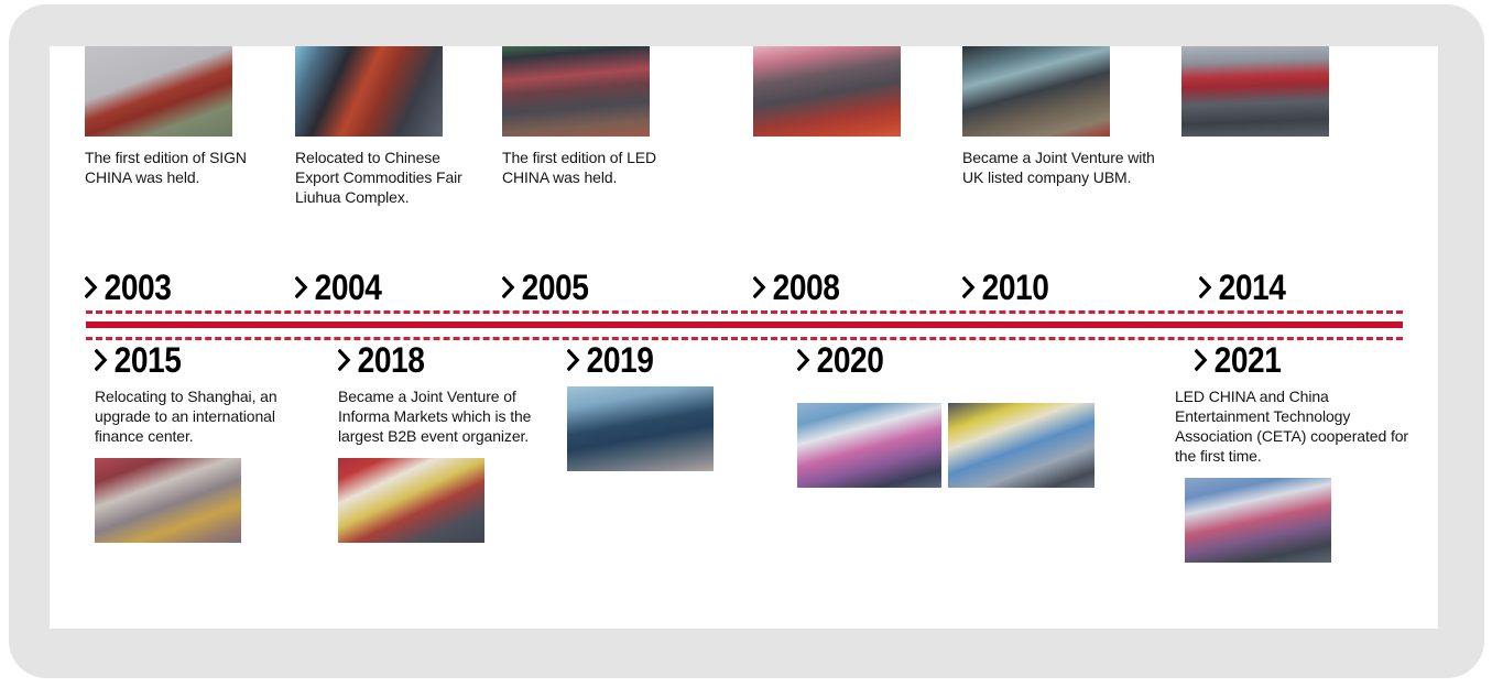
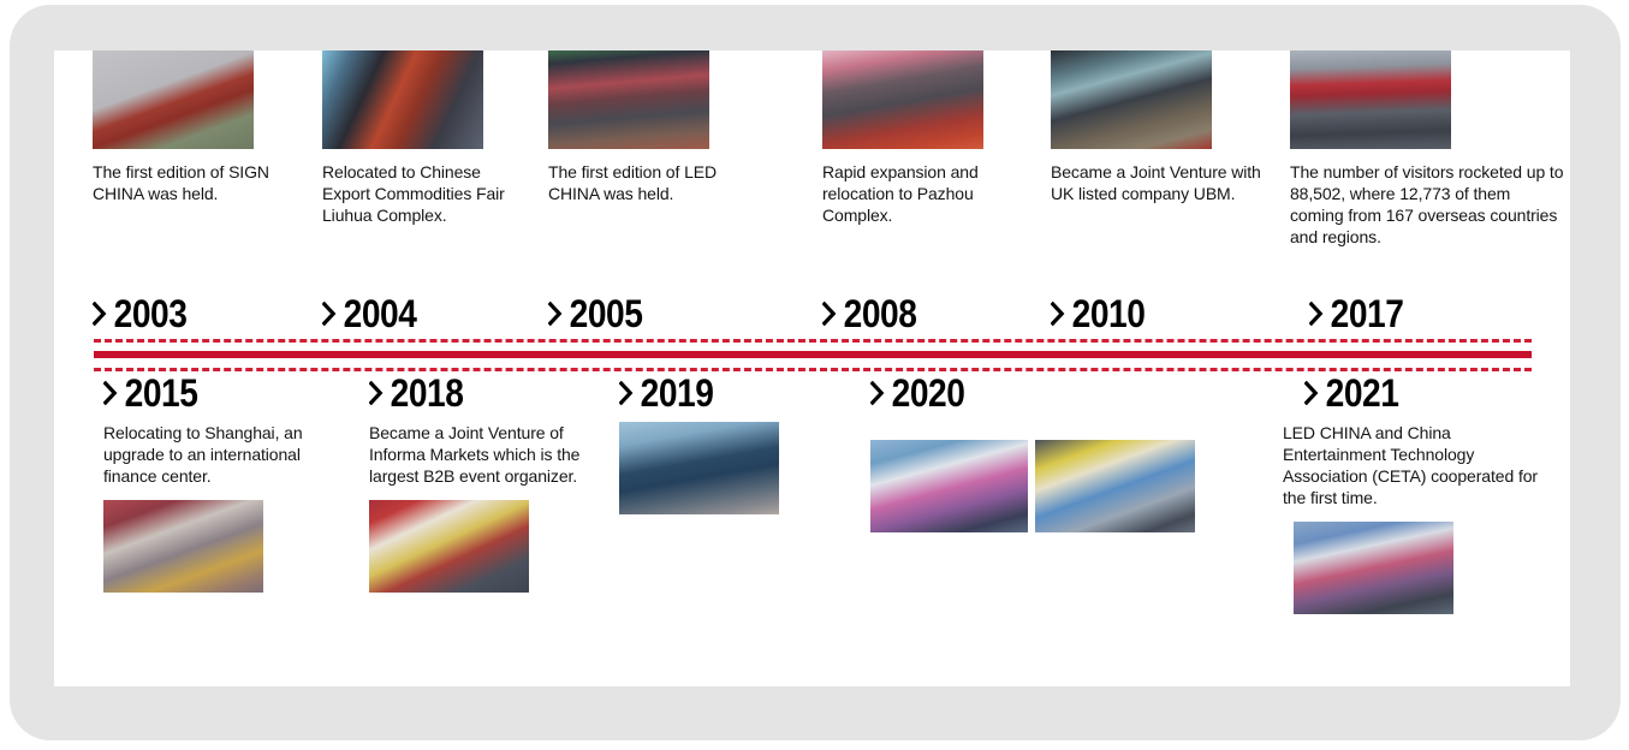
  The first edition of SIGN CHINA was held.
  2003
  Relocated to Chinese Export Commodities Fair Liuhua Complex.
  2004
  The first edition of LED CHINA was held.
  2005
+ Rapid expansion and relocation to Pazhou Complex.
  2008
  Became a Joint Venture with UK listed company UBM.
  2010
+ The number of visitors rocketed up to 88,502, where 12,773 of them coming from 167 overseas countries and regions.
- 2014
+ 2017
  2015
  Relocating to Shanghai, an upgrade to an international finance center.
  2018
  Became a Joint Venture of Informa Markets which is the largest B2B event organizer.
  2019
  2020
  2021
  LED CHINA and China Entertainment Technology Association (CETA) cooperated for the first time.
